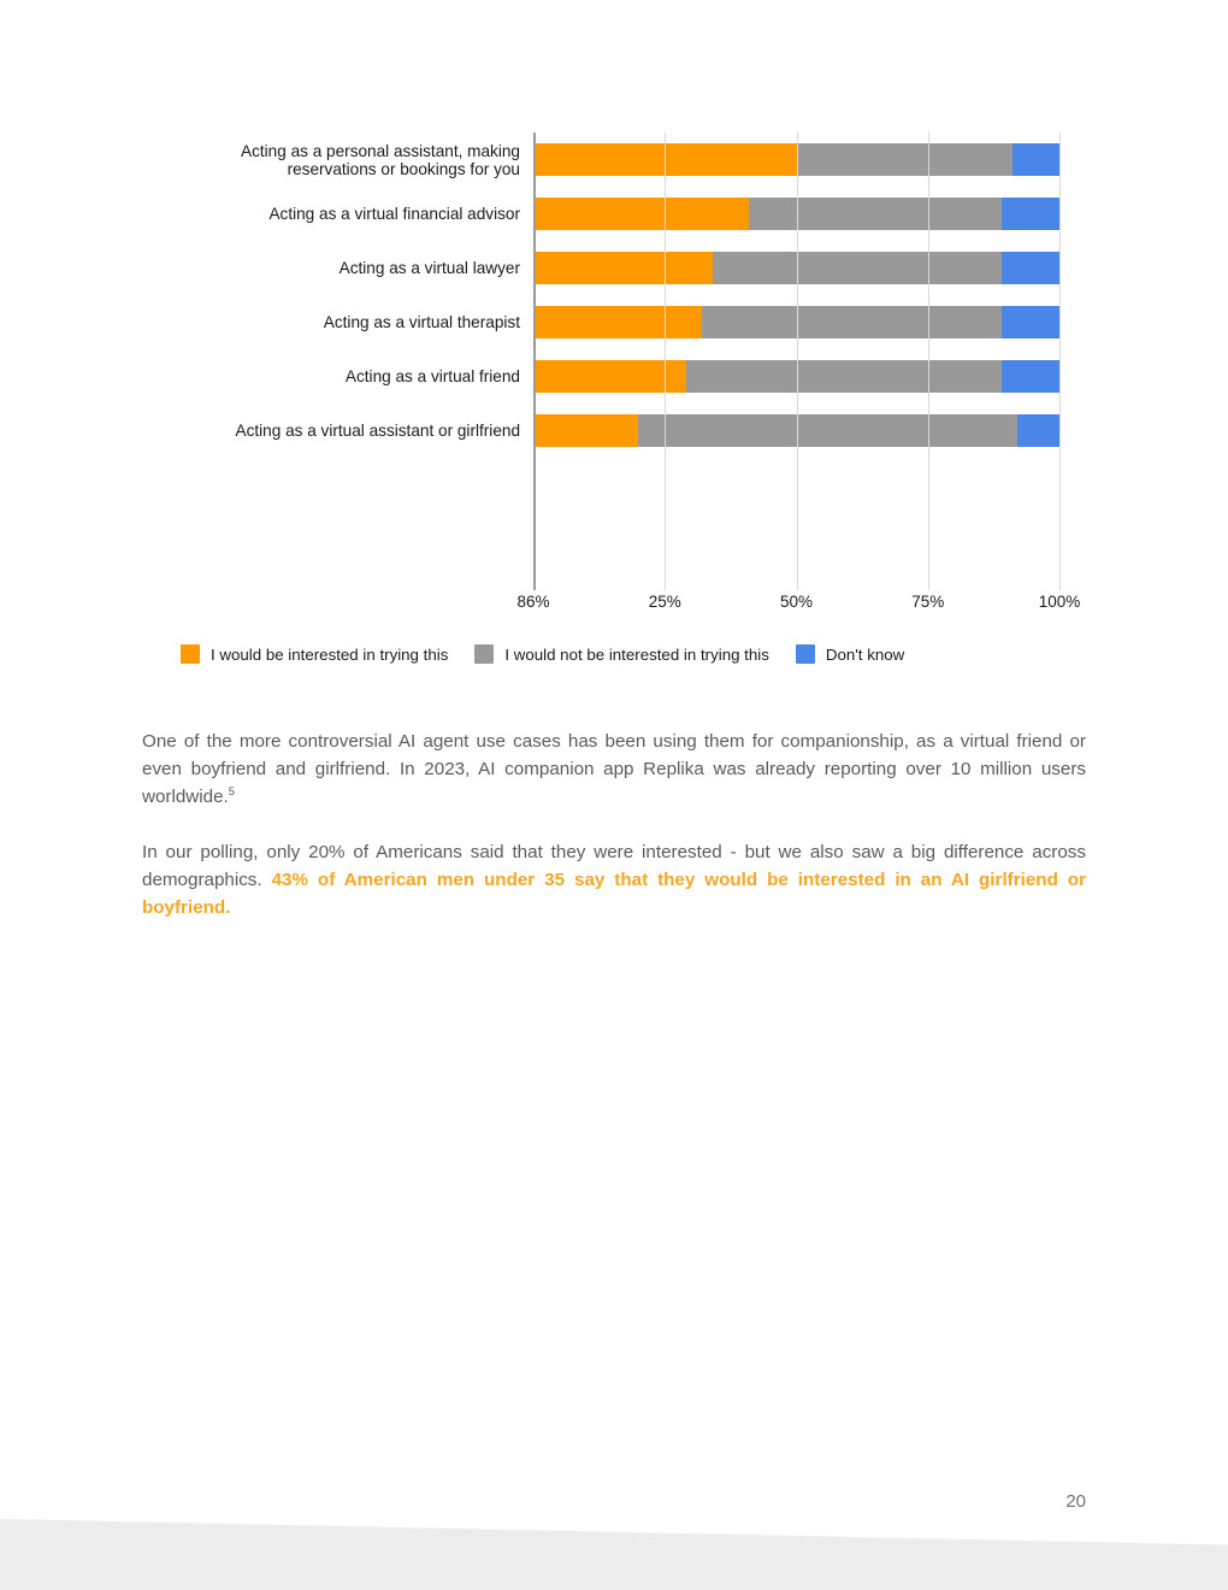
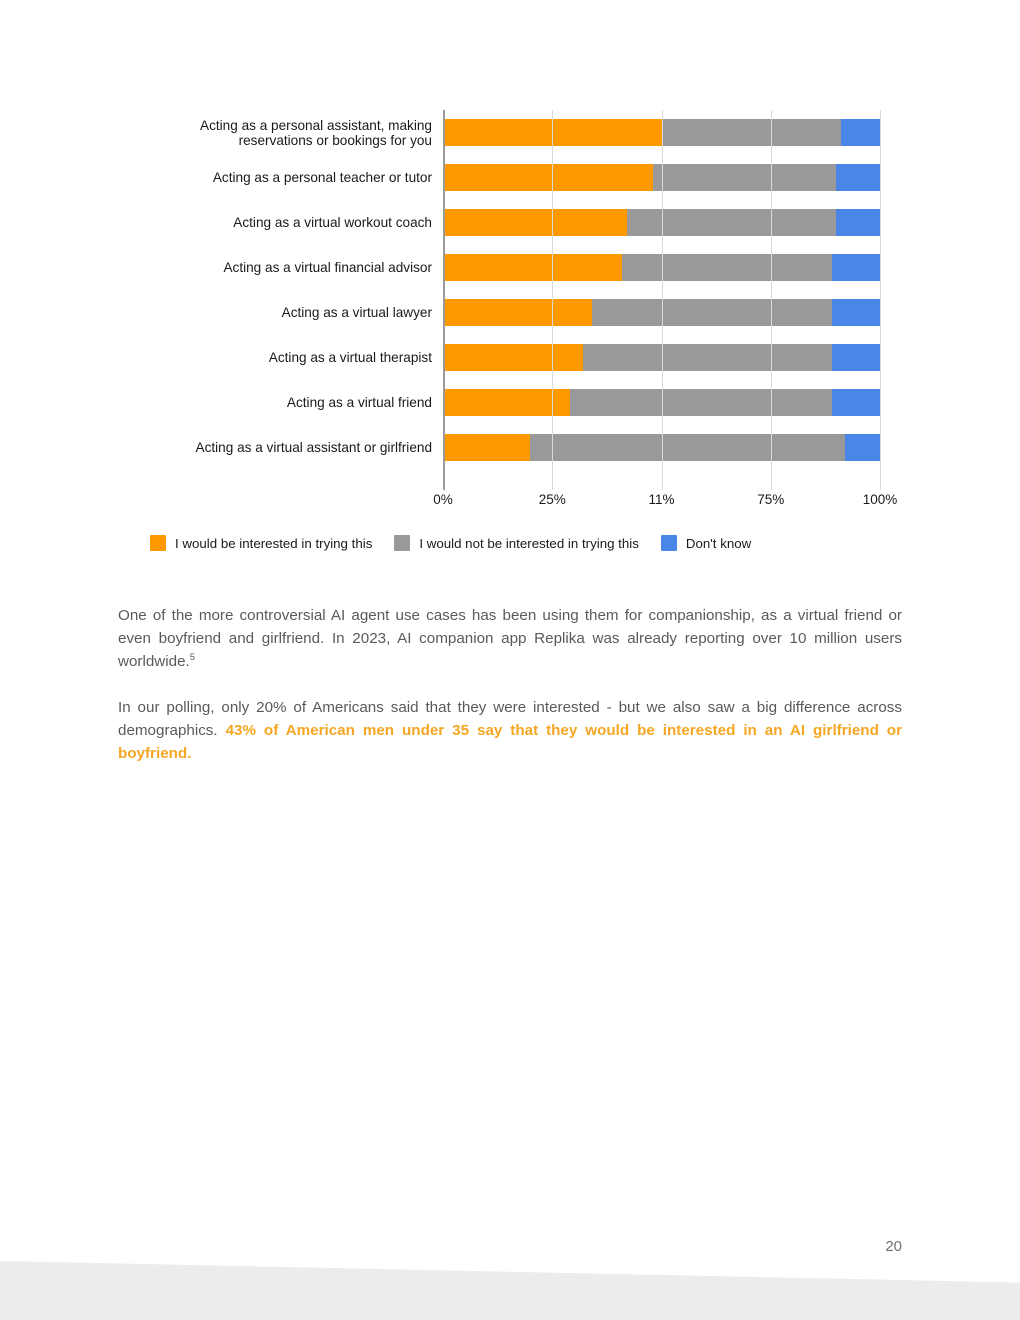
  Acting as a personal assistant, making
  reservations or bookings for you
+ Acting as a personal teacher or tutor
+ Acting as a virtual workout coach
  Acting as a virtual financial advisor
  Acting as a virtual lawyer
  Acting as a virtual therapist
  Acting as a virtual friend
  Acting as a virtual assistant or girlfriend
- 86%
+ 0%
  25%
- 50%
+ 11%
  75%
  100%
  I would be interested in trying this
  I would not be interested in trying this
  Don't know
  One of the more controversial AI agent use cases has been using them for companionship, as a virtual friend or even boyfriend and girlfriend. In 2023, AI companion app Replika was already reporting over 10 million users worldwide.5
  In our polling, only 20% of Americans said that they were interested - but we also saw a big difference across demographics. 43% of American men under 35 say that they would be interested in an AI girlfriend or boyfriend.
  20
